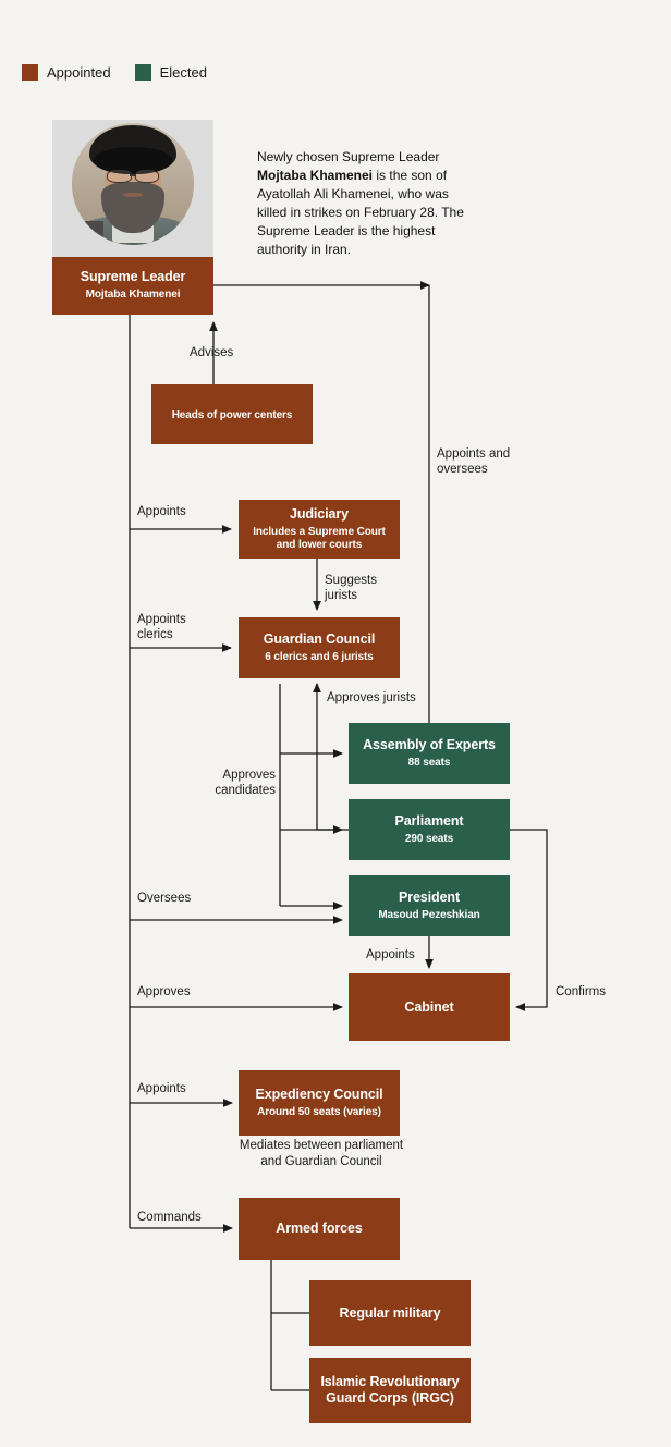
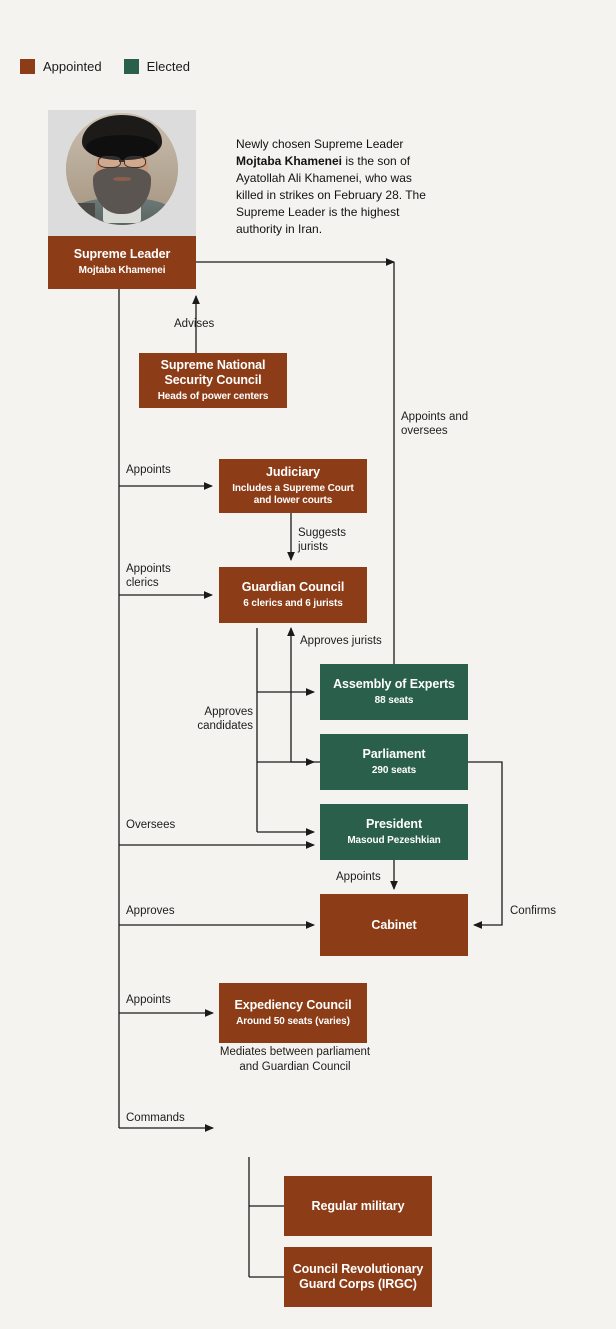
  Appointed
  Elected
  Newly chosen Supreme Leader Mojtaba Khamenei is the son of Ayatollah Ali Khamenei, who was killed in strikes on February 28. The Supreme Leader is the highest authority in Iran.
  Advises
  Appoints and
  oversees
  Appoints
  Suggests
  jurists
  Appoints
  clerics
  Approves jurists
  Approves
  candidates
  Oversees
  Appoints
  Approves
  Confirms
  Appoints
  Commands
  Supreme Leader
  Mojtaba Khamenei
+ Supreme National Security Council
  Heads of power centers
  Judiciary
  Includes a Supreme Court and lower courts
  Guardian Council
  6 clerics and 6 jurists
  Assembly of Experts
  88 seats
  Parliament
  290 seats
  President
  Masoud Pezeshkian
  Cabinet
  Expediency Council
  Around 50 seats (varies)
  Mediates between parliament and Guardian Council
- Armed forces
  Regular military
- Islamic Revolutionary Guard Corps (IRGC)
+ Council Revolutionary Guard Corps (IRGC)
